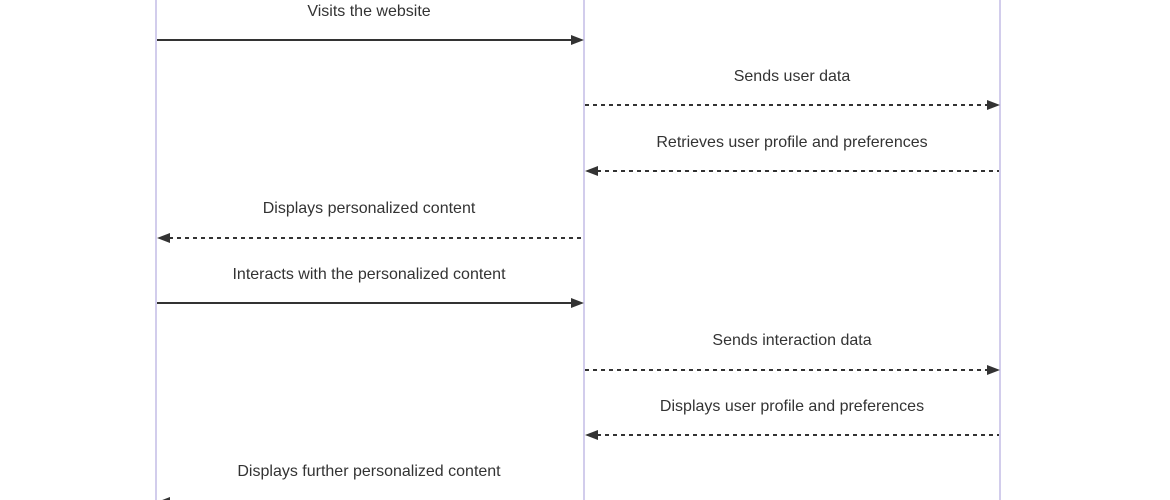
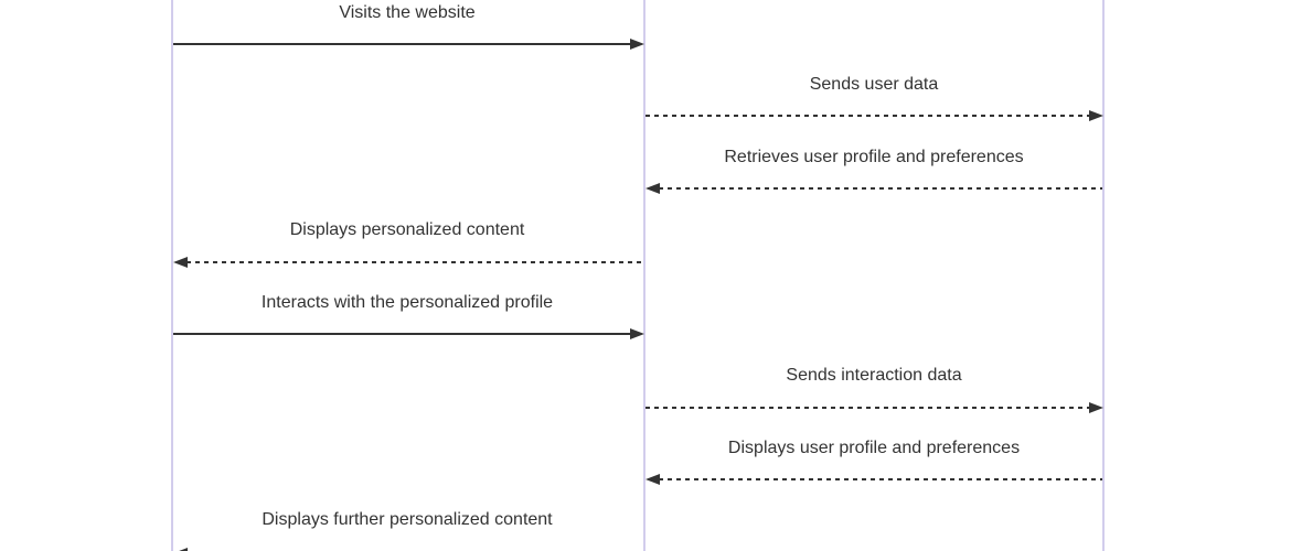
  Visits the website
  Sends user data
  Retrieves user profile and preferences
  Displays personalized content
- Interacts with the personalized content
+ Interacts with the personalized profile
  Sends interaction data
  Displays user profile and preferences
  Displays further personalized content
